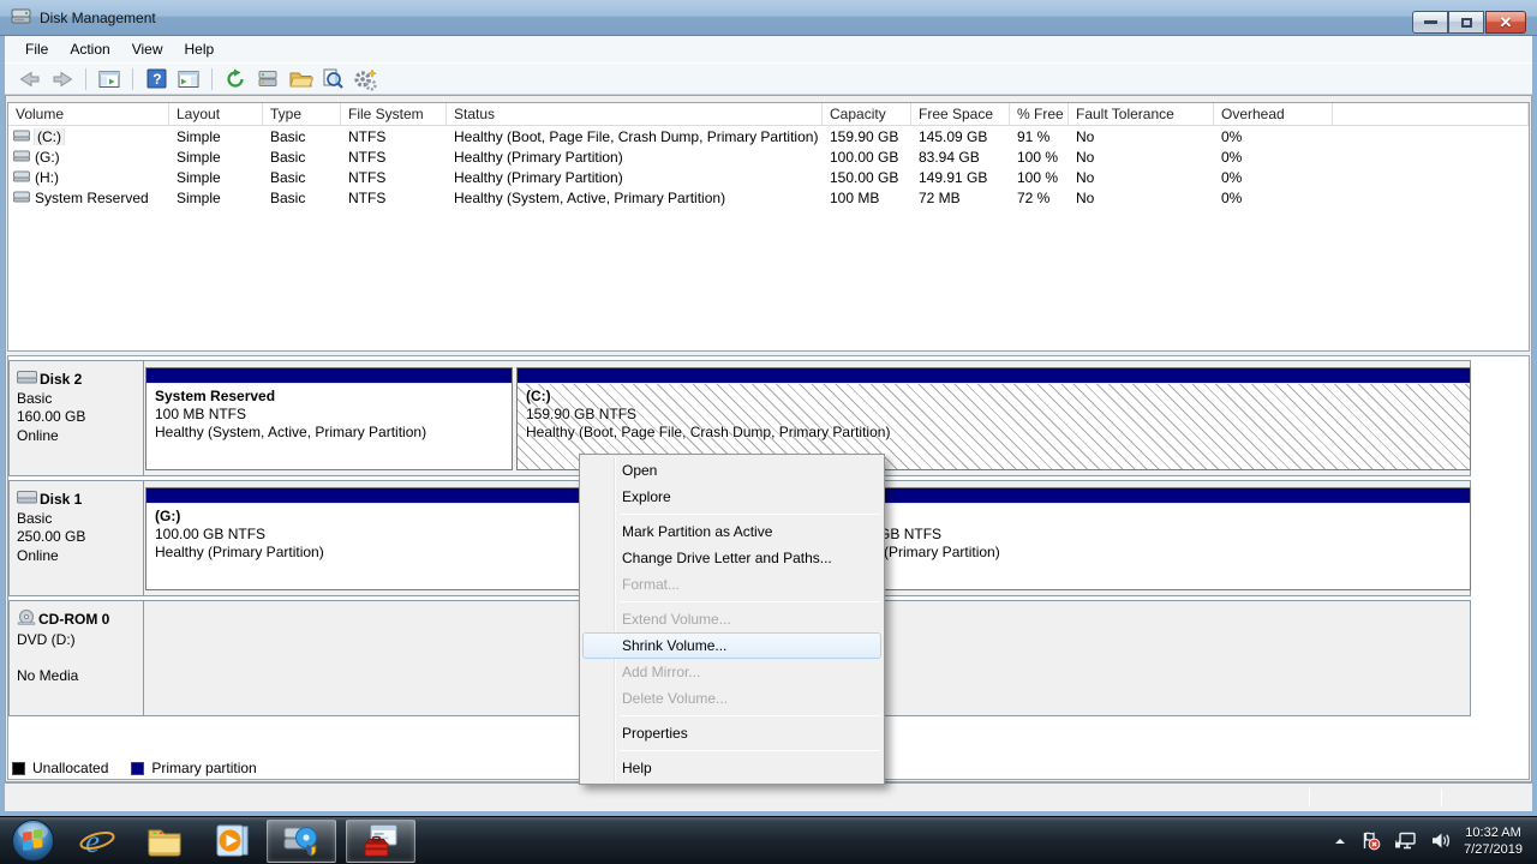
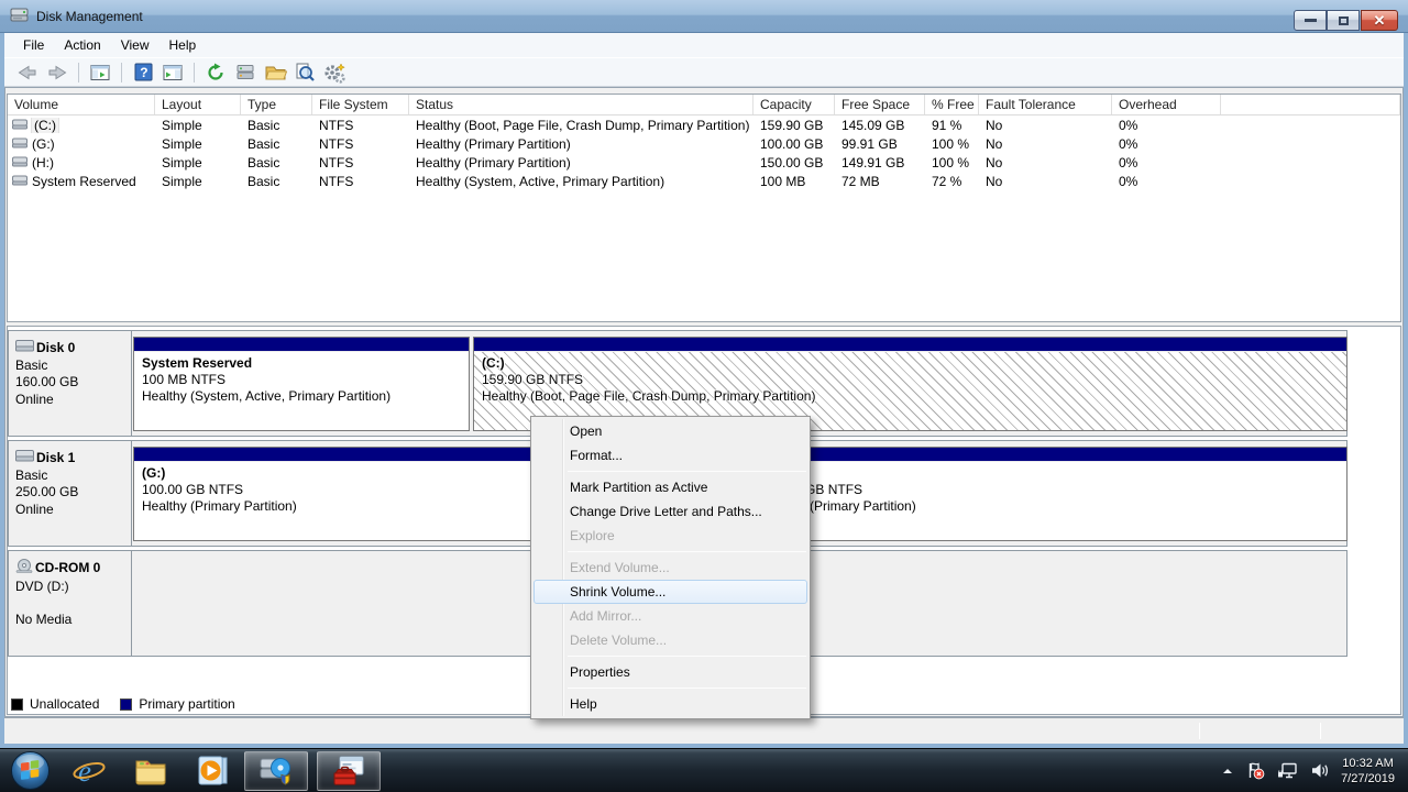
  Disk Management
  ✕
  File
  Action
  View
  Help
  ?
  Volume
  Layout
  Type
  File System
  Status
  Capacity
  Free Space
  % Free
  Fault Tolerance
  Overhead
  (C:)
  Simple
  Basic
  NTFS
  Healthy (Boot, Page File, Crash Dump, Primary Partition)
  159.90 GB
  145.09 GB
  91 %
  No
  0%
  (G:)
  Simple
  Basic
  NTFS
  Healthy (Primary Partition)
  100.00 GB
- 83.94 GB
+ 99.91 GB
  100 %
  No
  0%
  (H:)
  Simple
  Basic
  NTFS
  Healthy (Primary Partition)
  150.00 GB
  149.91 GB
  100 %
  No
  0%
  System Reserved
  Simple
  Basic
  NTFS
  Healthy (System, Active, Primary Partition)
  100 MB
  72 MB
  72 %
  No
  0%
- Disk 2
+ Disk 0
  Basic
  160.00 GB
  Online
  System Reserved
  100 MB NTFS
  Healthy (System, Active, Primary Partition)
  (C:)
  159.90 GB NTFS
  Healthy (Boot, Page File, Crash Dump, Primary Partition)
  Disk 1
  Basic
  250.00 GB
  Online
  (G:)
  100.00 GB NTFS
  Healthy (Primary Partition)
  (Primary Partition)
  CD-ROM 0
  DVD (D:)
  No Media
  Unallocated
  Primary partition
  Open
- Explore
+ Format...
  Mark Partition as Active
  Change Drive Letter and Paths...
- Format...
+ Explore
  Extend Volume...
  Shrink Volume...
  Add Mirror...
  Delete Volume...
  Properties
  Help
  e
  10:32 AM
  7/27/2019
